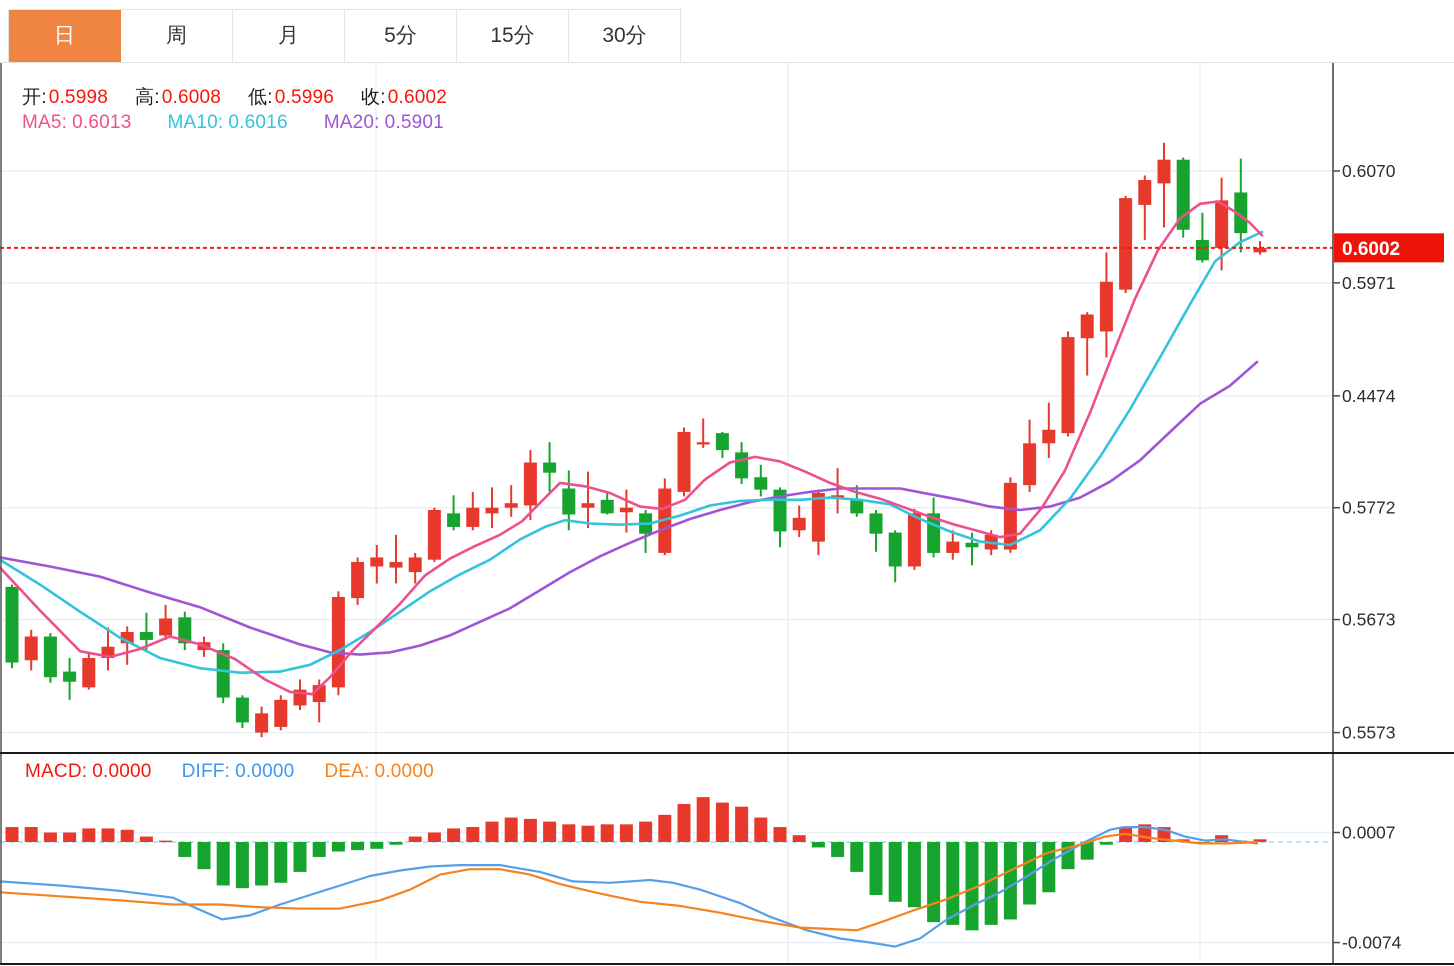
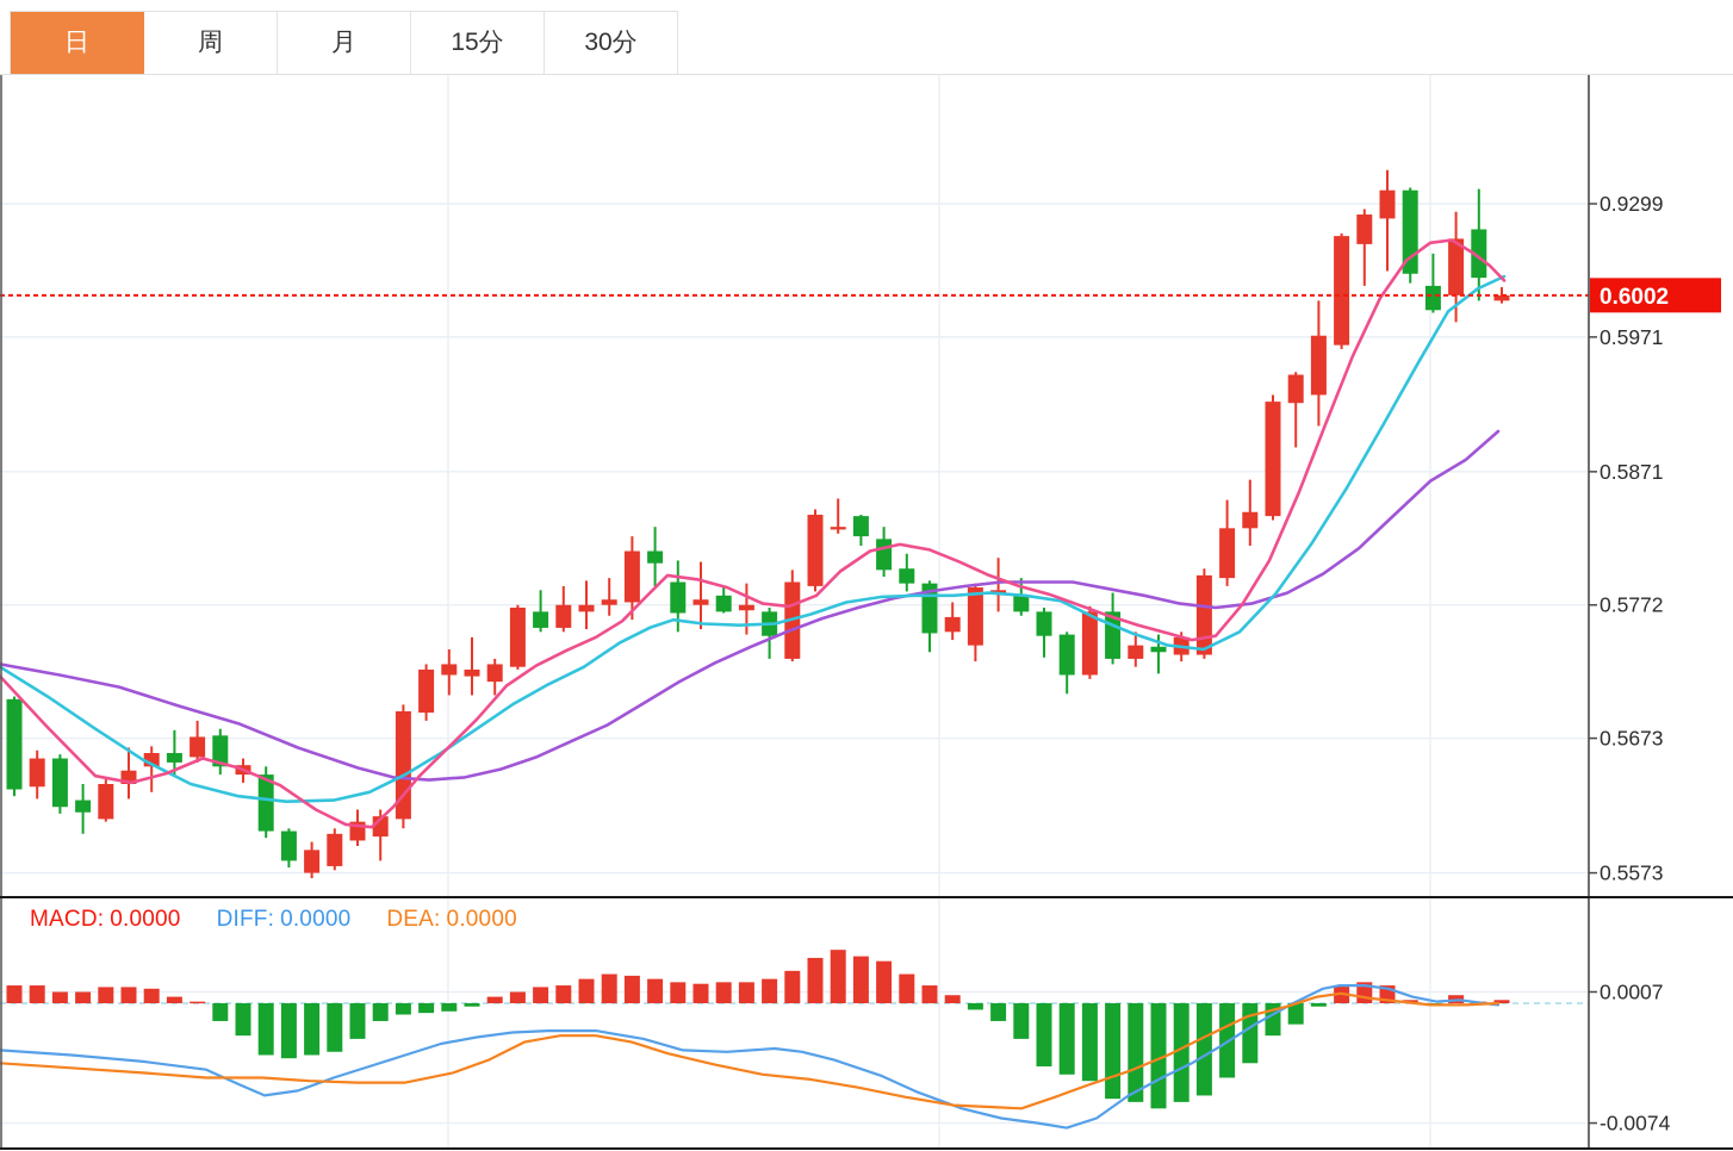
- 0.6070
+ 0.9299
  0.5971
- 0.4474
+ 0.5871
  0.5772
  0.5673
  0.5573
  0.0007
  -0.0074
  0.6002
  日
  周
  月
- 5分
  15分
  30分
- 开:0.5998 高:0.6008 低:0.5996 收:0.6002
- MA5: 0.6013 MA10: 0.6016 MA20: 0.5901
  MACD: 0.0000 DIFF: 0.0000 DEA: 0.0000
